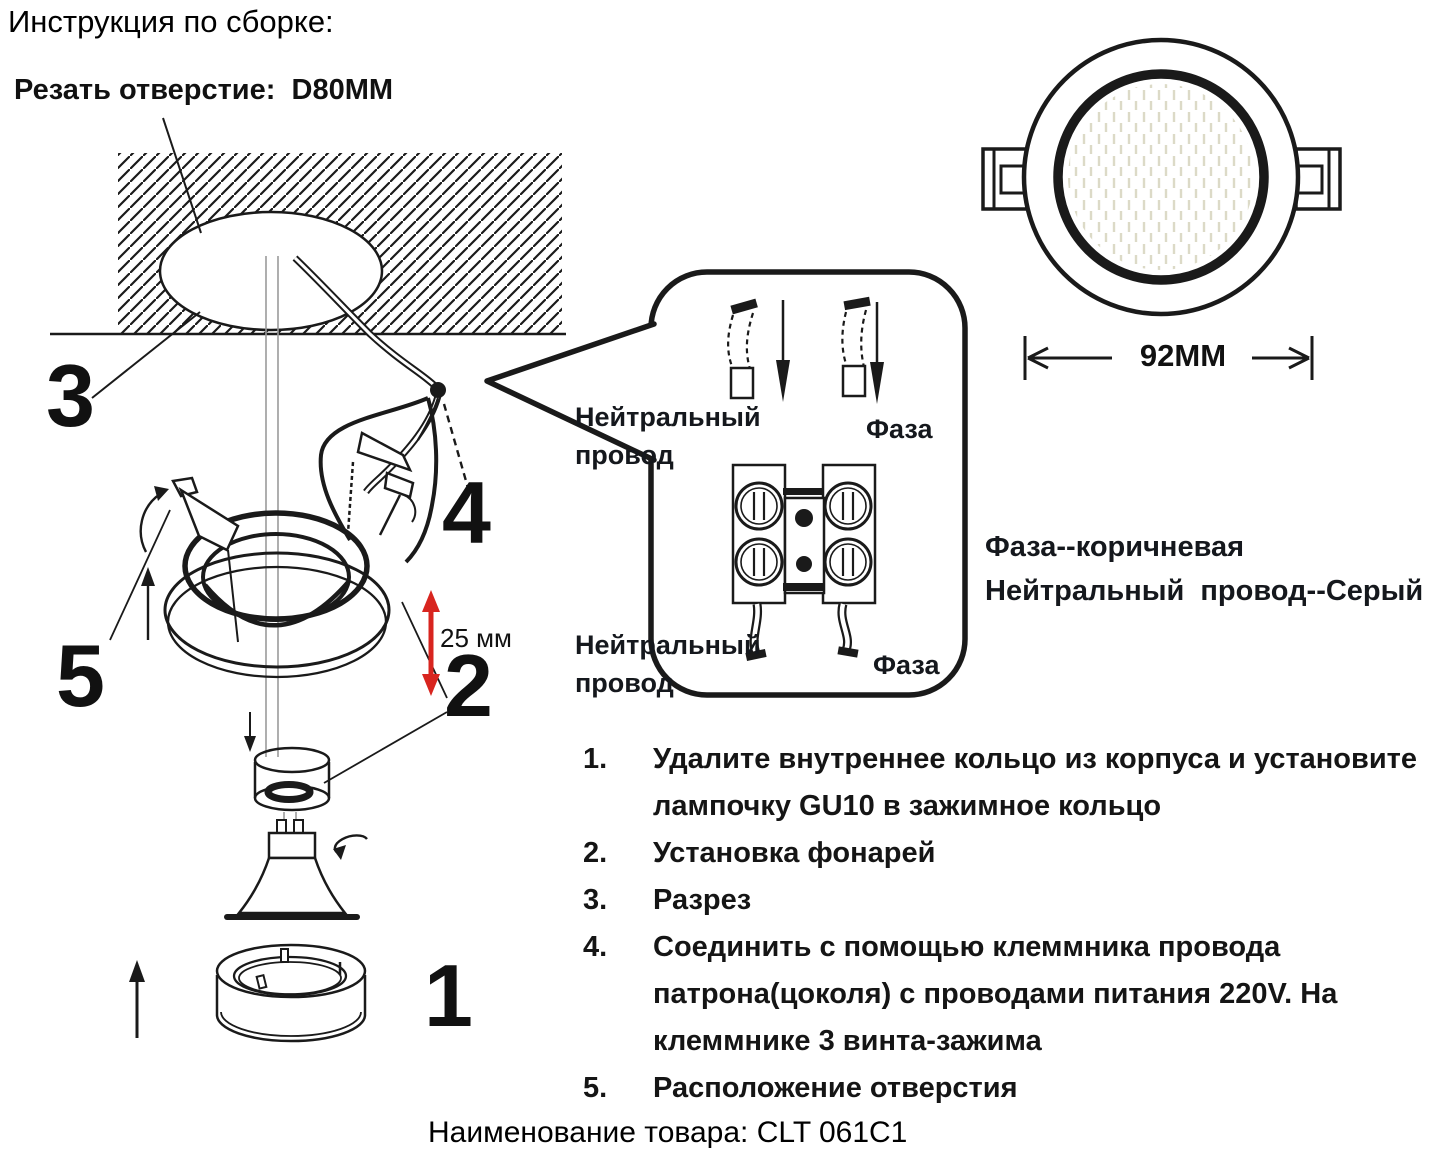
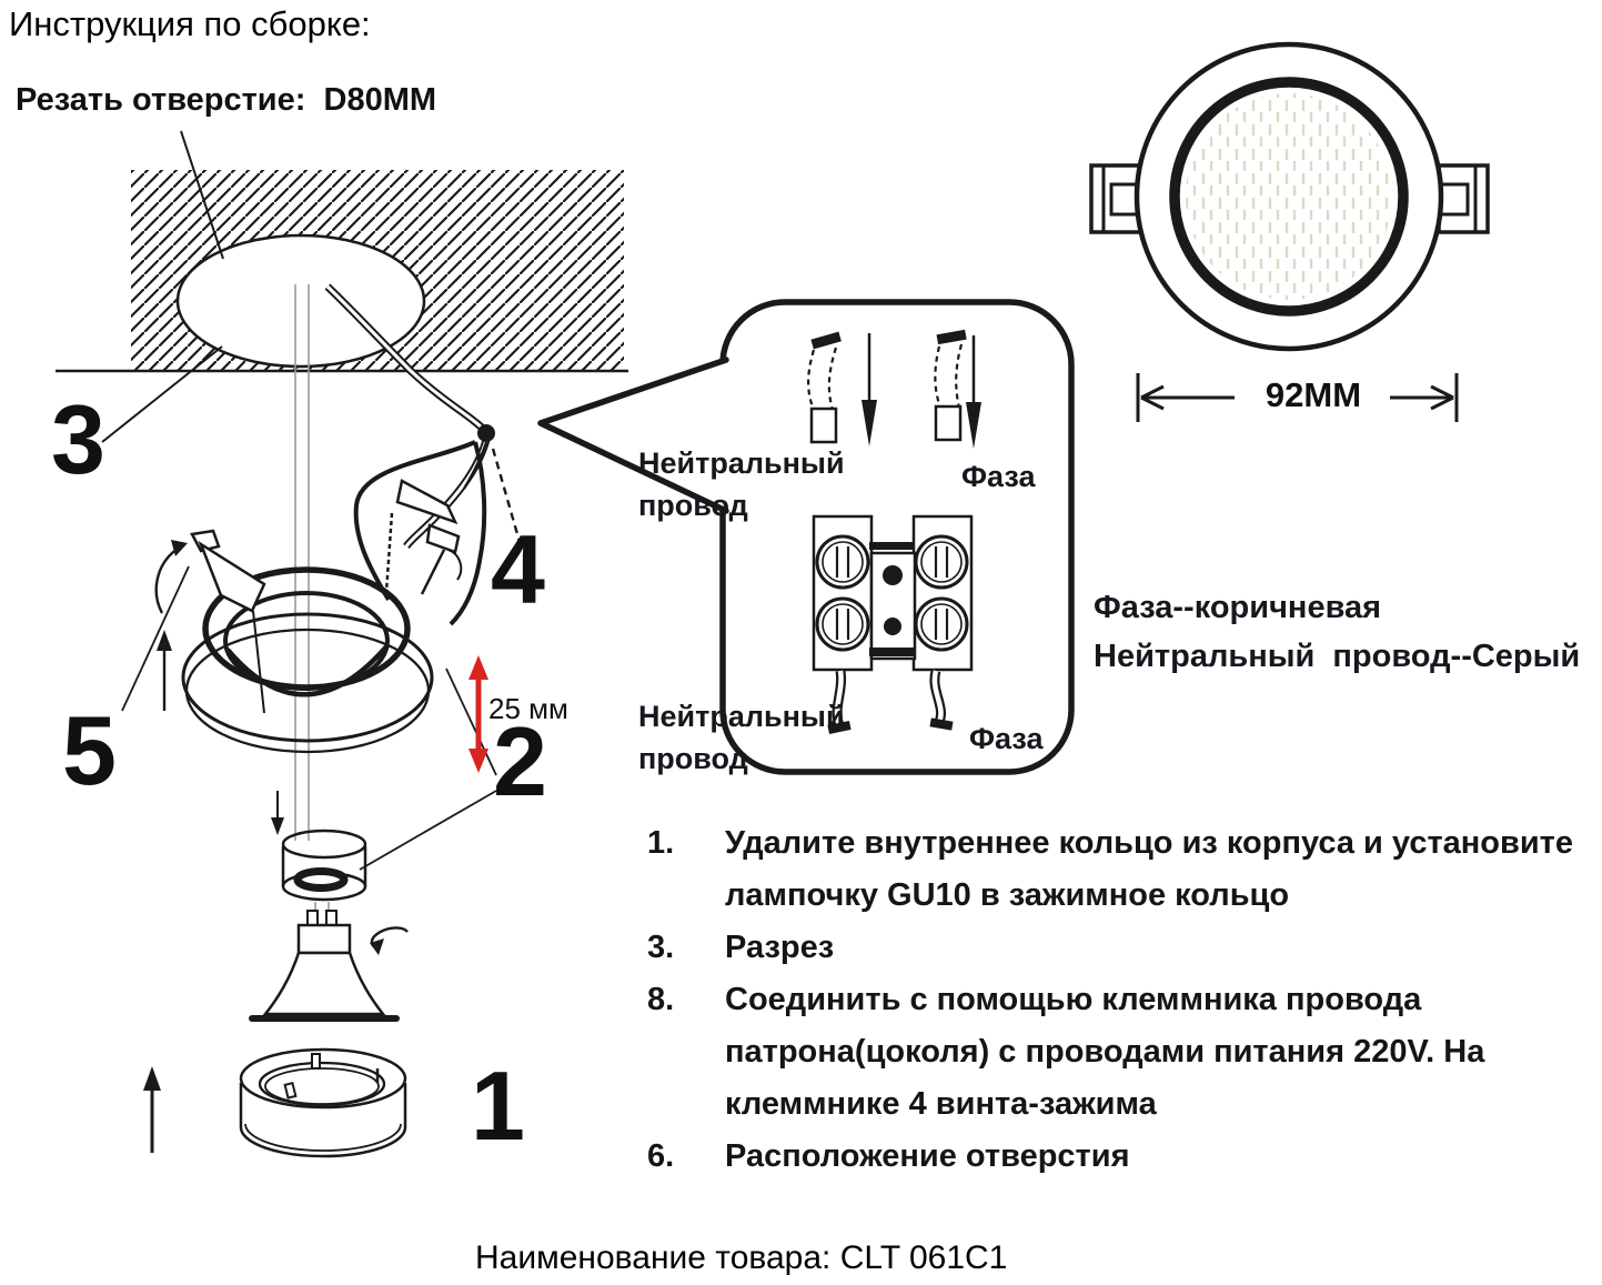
  Инструкция по сборке:
  Резать отверстие: D80MM
  Нейтральный
  провод
  Фаза
  Нейтральный
  провод
  Фаза
  Фаза--коричневая
  Нейтральный провод--Серый
  92MM
  25 мм
  3
  4
  5
  2
  1
  1.
  Удалите внутреннее кольцо из корпуса и установите лампочку GU10 в зажимное кольцо
- 2.
- Установка фонарей
  3.
  Разрез
- 4.
+ 8.
- Соединить с помощью клеммника провода патрона(цоколя) с проводами питания 220V. На клеммнике 3 винта-зажима
+ Соединить с помощью клеммника провода патрона(цоколя) с проводами питания 220V. На клеммнике 4 винта-зажима
- 5.
+ 6.
  Расположение отверстия
  Наименование товара: CLT 061C1
